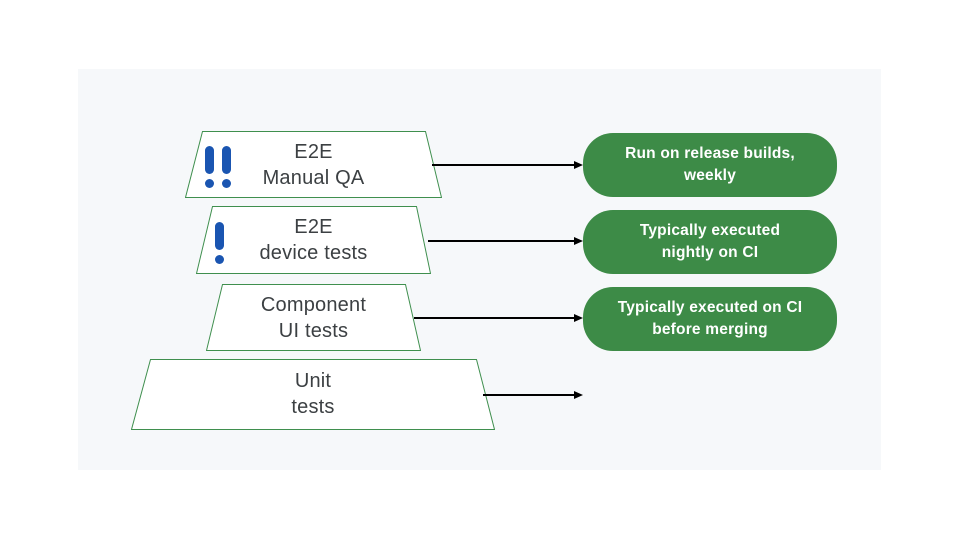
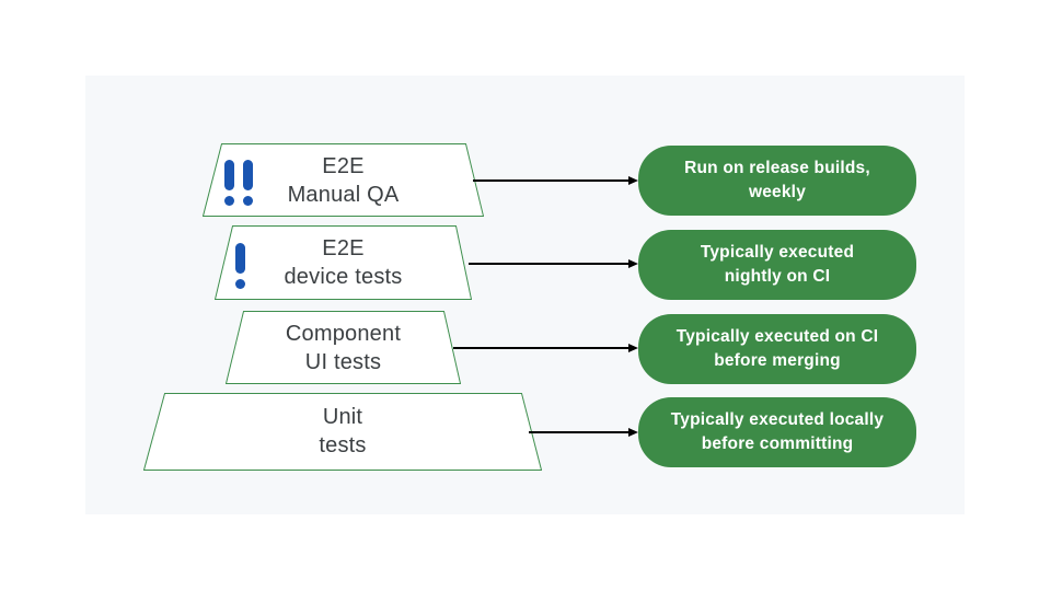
  E2E
  Manual QA
  Run on release builds,
  weekly
  E2E
  device tests
  Typically executed
  nightly on CI
  Component
  UI tests
  Typically executed on CI
  before merging
  Unit
  tests
+ Typically executed locally
+ before committing
